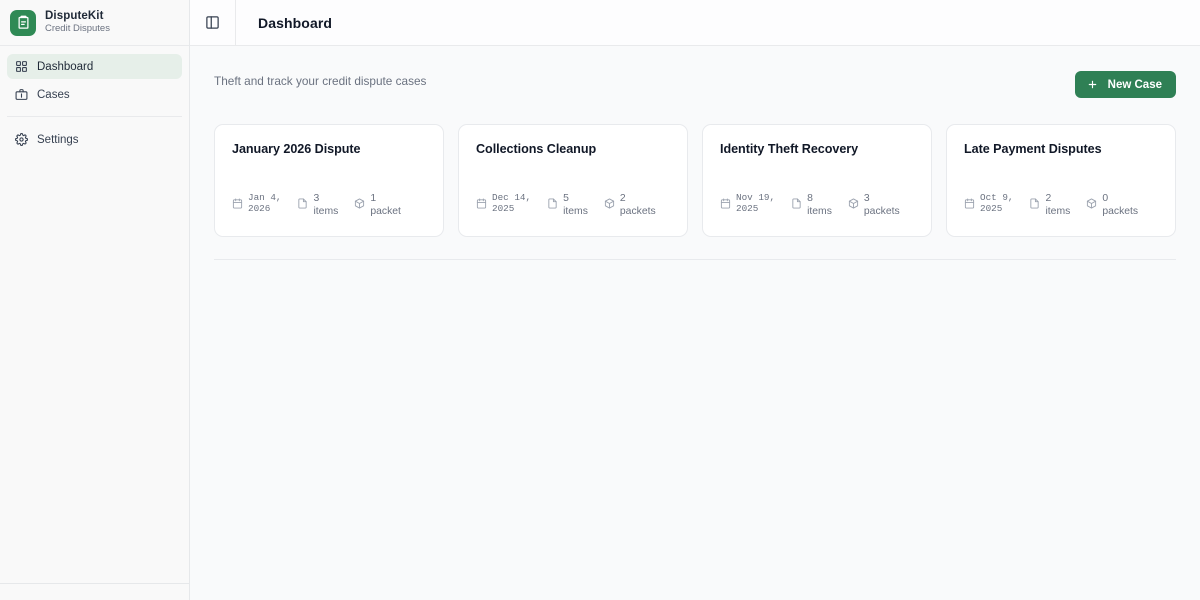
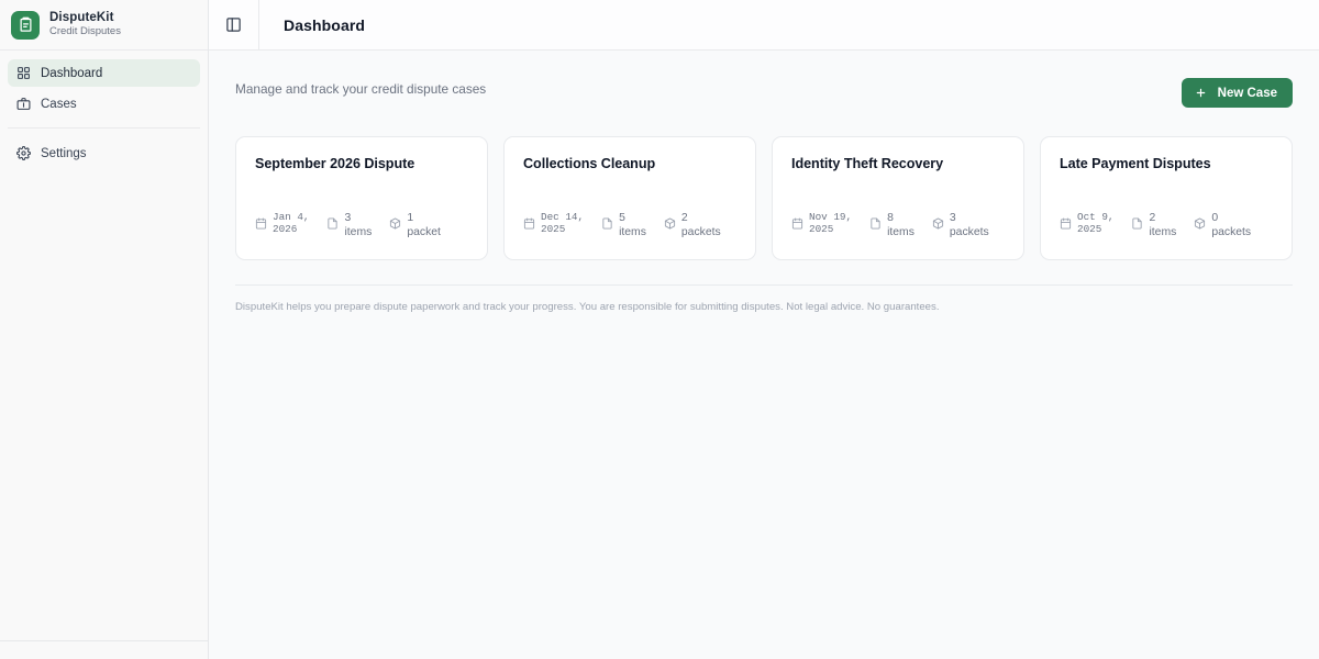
  DisputeKit
  Credit Disputes
  Dashboard
  Cases
  Settings
  Dashboard
- Theft and track your credit dispute cases
+ Manage and track your credit dispute cases
  New Case
- January 2026 Dispute
+ September 2026 Dispute
  Jan 4,
  2026
  3
  items
  1
  packet
  Collections Cleanup
  Dec 14,
  2025
  5
  items
  2
  packets
  Identity Theft Recovery
  Nov 19,
  2025
  8
  items
  3
  packets
  Late Payment Disputes
  Oct 9,
  2025
  2
  items
  0
  packets
+ DisputeKit helps you prepare dispute paperwork and track your progress. You are responsible for submitting disputes. Not legal advice. No guarantees.
